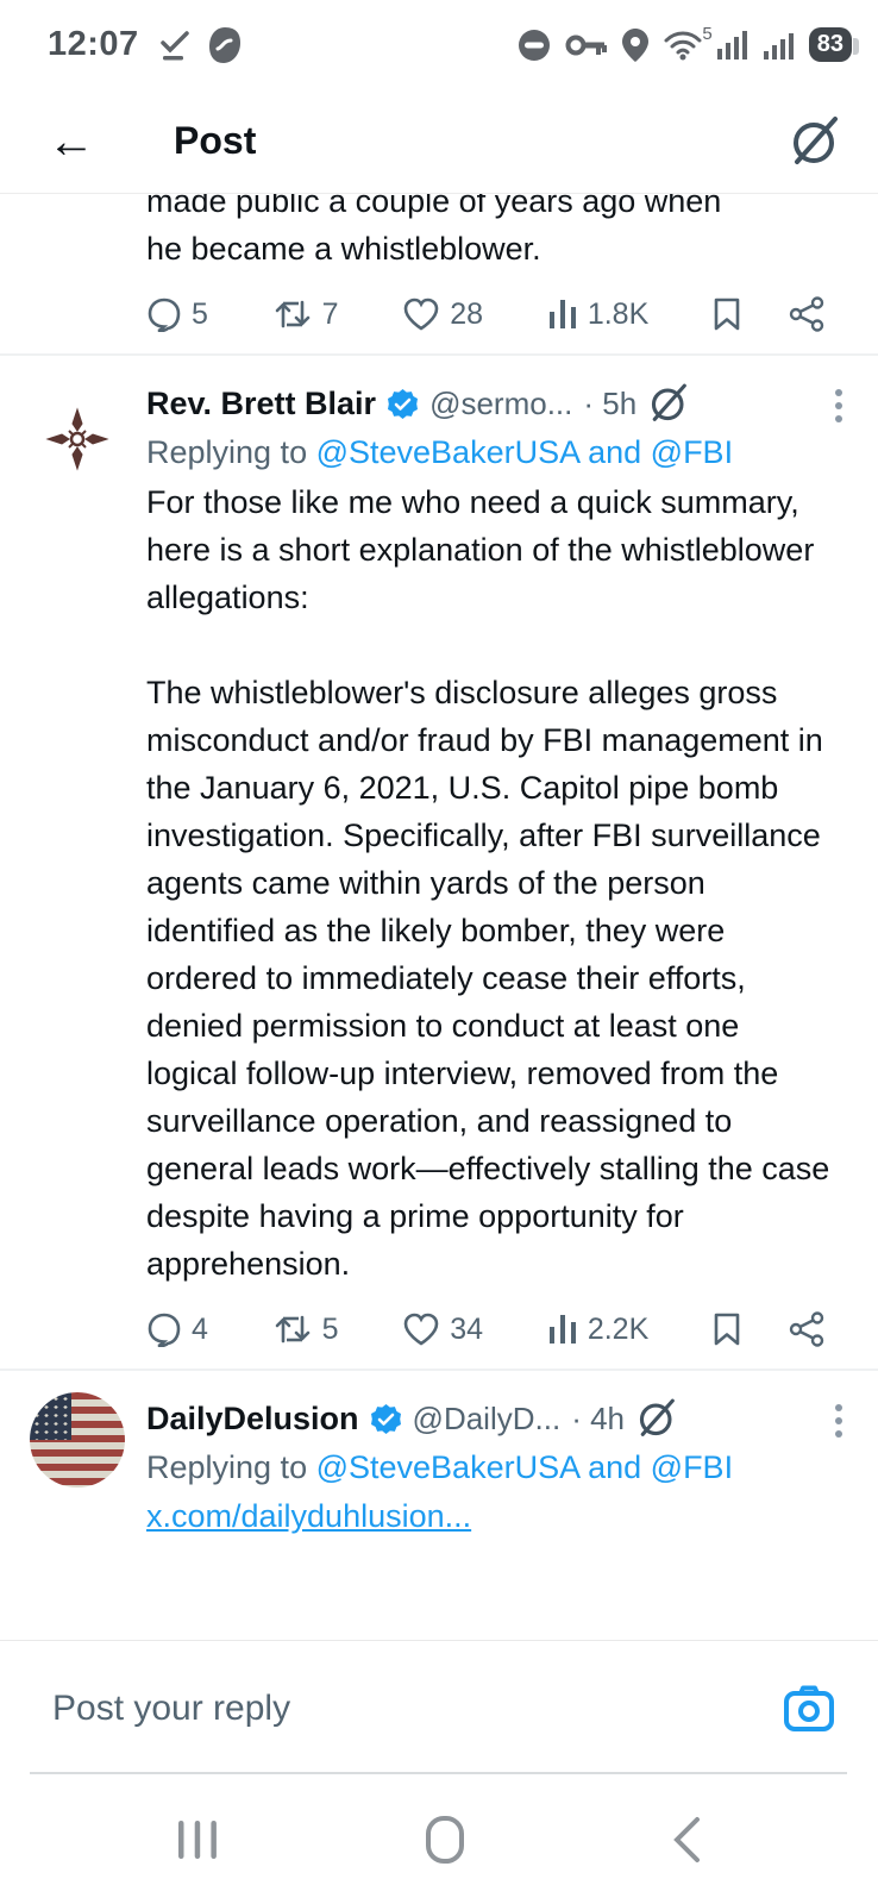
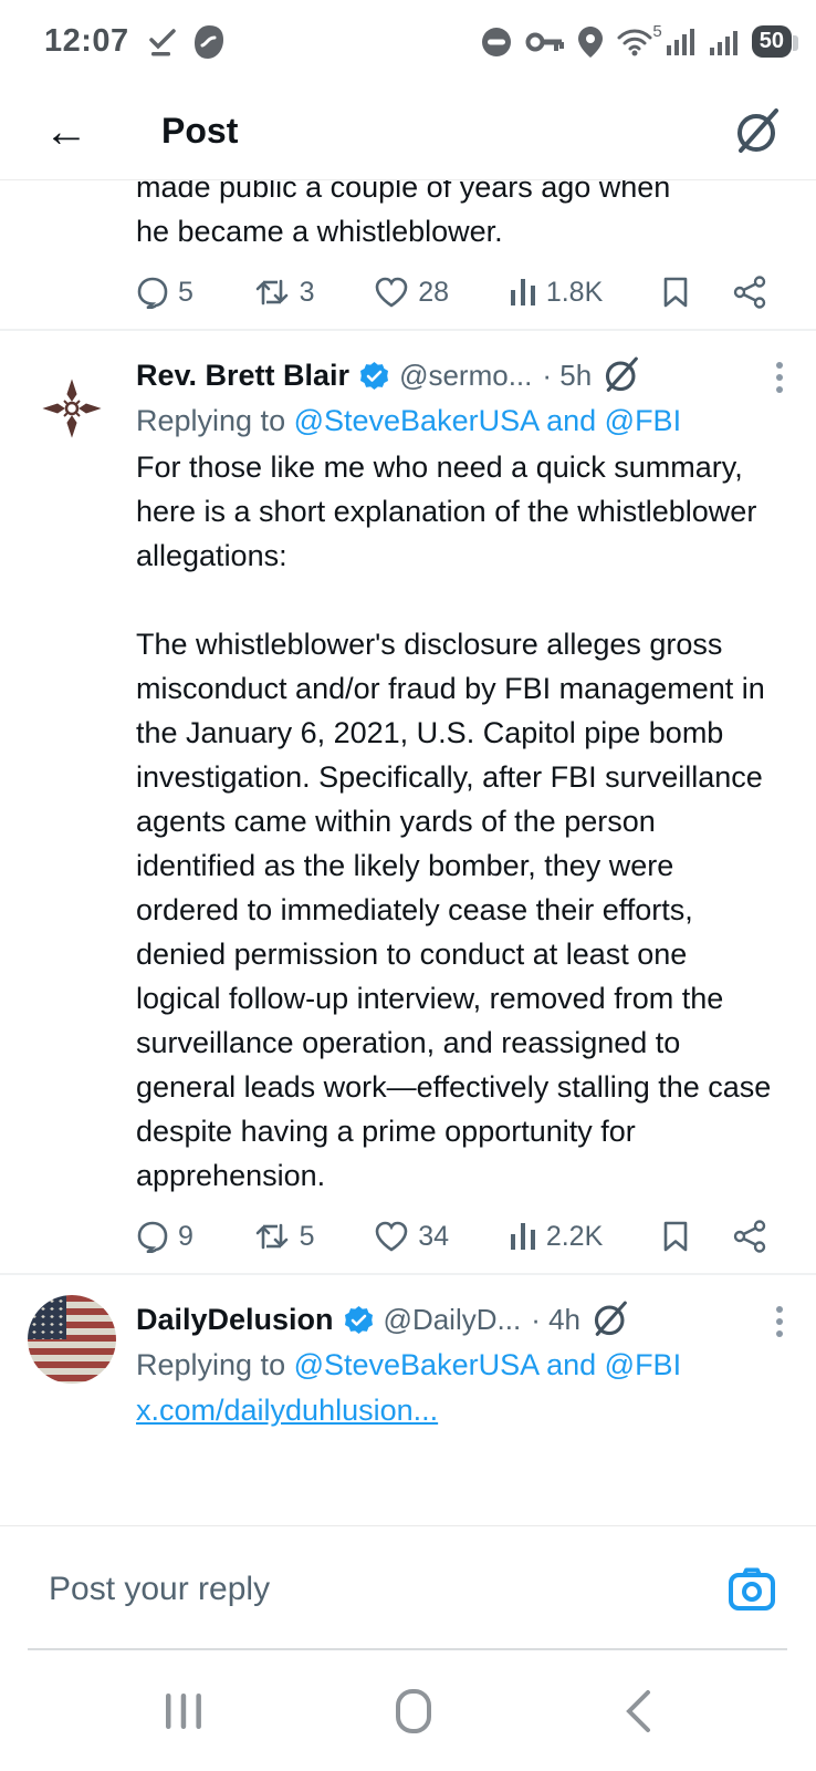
  12:07
  5
- 83
+ 50
  ←
  Post
  made public a couple of years ago when
  he became a whistleblower.
  5
- 7
+ 3
  28
  1.8K
  Rev. Brett Blair
  @sermo...
  · 5h
  Replying to @SteveBakerUSA and @FBI
  For those like me who need a quick summary, here is a short explanation of the whistleblower allegations:
  The whistleblower's disclosure alleges gross misconduct and/or fraud by FBI management in the January 6, 2021, U.S. Capitol pipe bomb investigation. Specifically, after FBI surveillance agents came within yards of the person identified as the likely bomber, they were ordered to immediately cease their efforts, denied permission to conduct at least one logical follow-up interview, removed from the surveillance operation, and reassigned to general leads work—effectively stalling the case despite having a prime opportunity for apprehension.
- 4
+ 9
  5
  34
  2.2K
  DailyDelusion
  @DailyD...
  · 4h
  Replying to @SteveBakerUSA and @FBI
  x.com/dailyduhlusion...
  Post your reply
